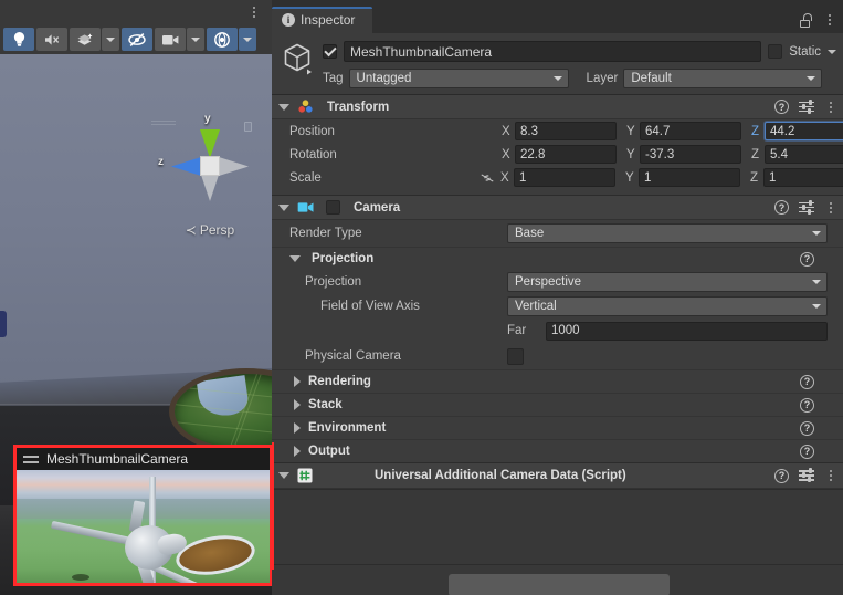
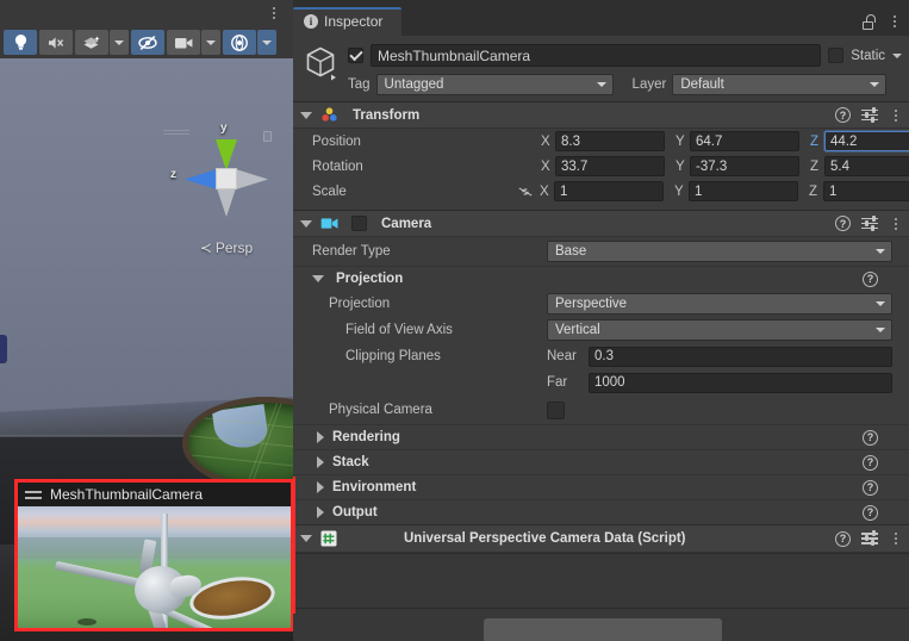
  y
  z
  ≺ Persp
  MeshThumbnailCamera
  i
  Inspector
  MeshThumbnailCamera
  Static
  Tag
  Untagged
  Layer
  Default
  Transform
  ?
  Position
  X
  8.3
  Y
  64.7
  Z
  44.2
  Rotation
  X
- 22.8
+ 33.7
  Y
  -37.3
  Z
  5.4
  Scale
  X
  1
  Y
  1
  Z
  1
  Camera
  ?
  Render Type
  Base
  Projection
  ?
  Projection
  Perspective
  Field of View Axis
  Vertical
+ Clipping Planes
+ Near
+ 0.3
  Far
  1000
  Physical Camera
  Rendering
  ?
  Stack
  ?
  Environment
  ?
  Output
  ?
- Universal Additional Camera Data (Script)
+ Universal Perspective Camera Data (Script)
  ?
